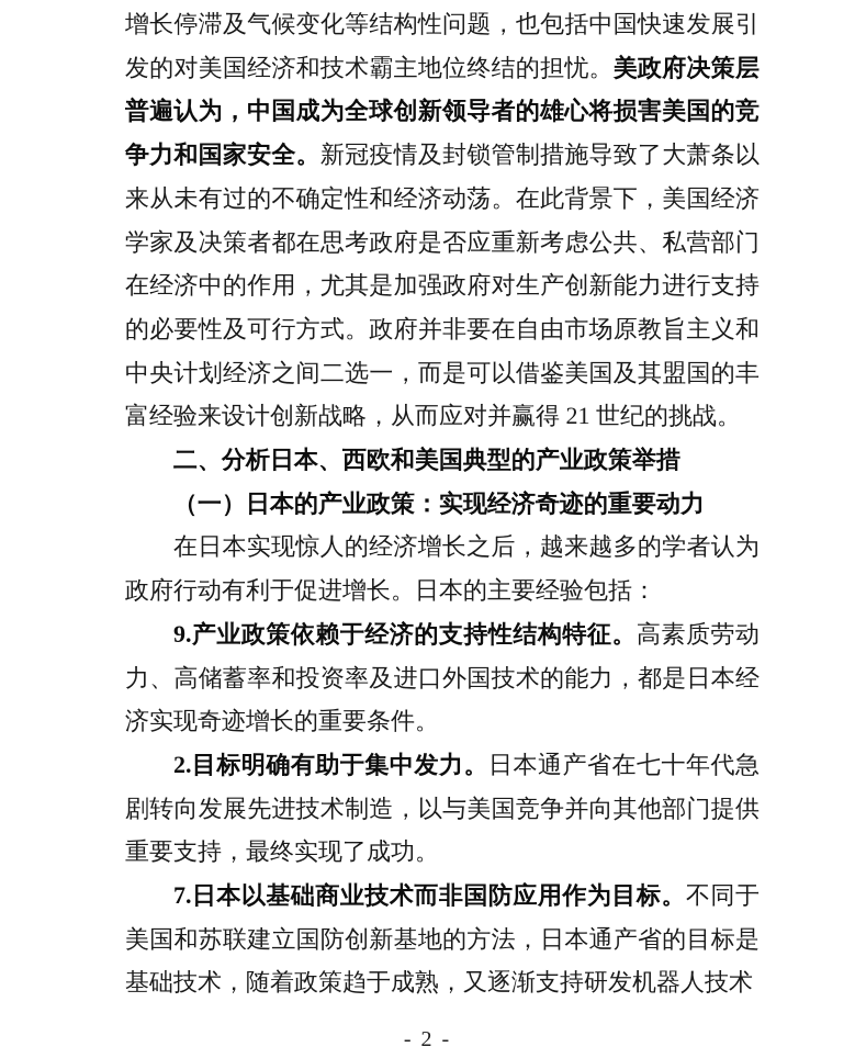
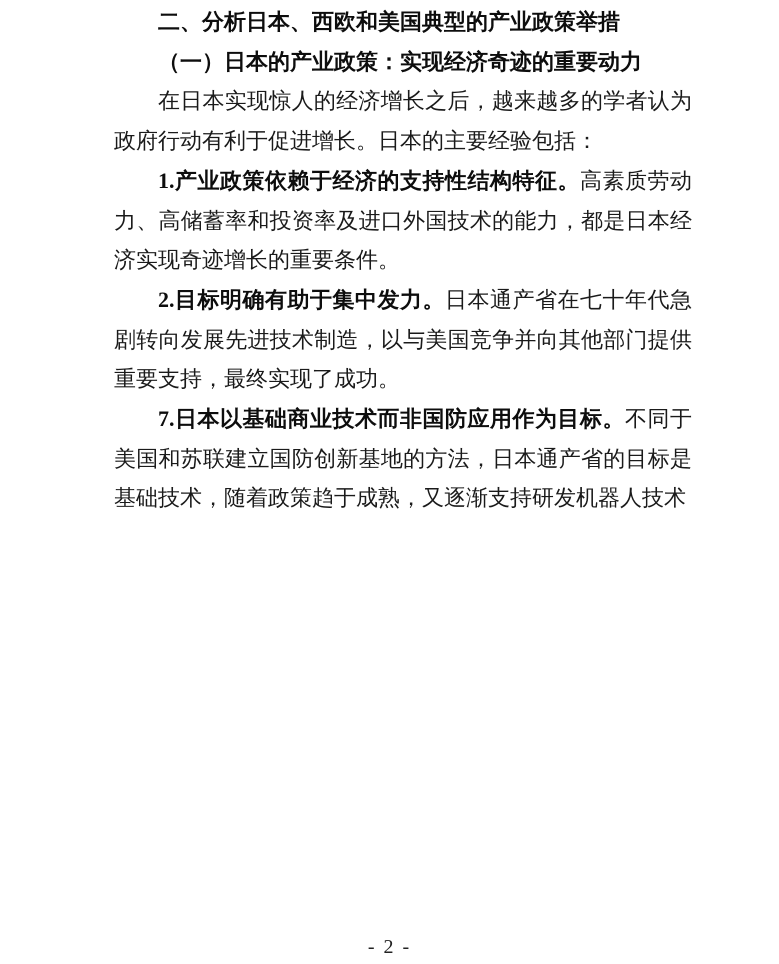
- 增长停滞及气候变化等结构性问题，也包括中国快速发展引发的对美国经济和技术霸主地位终结的担忧。美政府决策层普遍认为，中国成为全球创新领导者的雄心将损害美国的竞争力和国家安全。新冠疫情及封锁管制措施导致了大萧条以来从未有过的不确定性和经济动荡。在此背景下，美国经济学家及决策者都在思考政府是否应重新考虑公共、私营部门在经济中的作用，尤其是加强政府对生产创新能力进行支持的必要性及可行方式。政府并非要在自由市场原教旨主义和中央计划经济之间二选一，而是可以借鉴美国及其盟国的丰富经验来设计创新战略，从而应对并赢得 21 世纪的挑战。
  二、分析日本、西欧和美国典型的产业政策举措
  （一）日本的产业政策：实现经济奇迹的重要动力
  在日本实现惊人的经济增长之后，越来越多的学者认为政府行动有利于促进增长。日本的主要经验包括：
- 9.产业政策依赖于经济的支持性结构特征。高素质劳动力、高储蓄率和投资率及进口外国技术的能力，都是日本经济实现奇迹增长的重要条件。
+ 1.产业政策依赖于经济的支持性结构特征。高素质劳动力、高储蓄率和投资率及进口外国技术的能力，都是日本经济实现奇迹增长的重要条件。
  2.目标明确有助于集中发力。日本通产省在七十年代急剧转向发展先进技术制造，以与美国竞争并向其他部门提供重要支持，最终实现了成功。
  7.日本以基础商业技术而非国防应用作为目标。不同于美国和苏联建立国防创新基地的方法，日本通产省的目标是基础技术，随着政策趋于成熟，又逐渐支持研发机器人技术
  - 2 -
